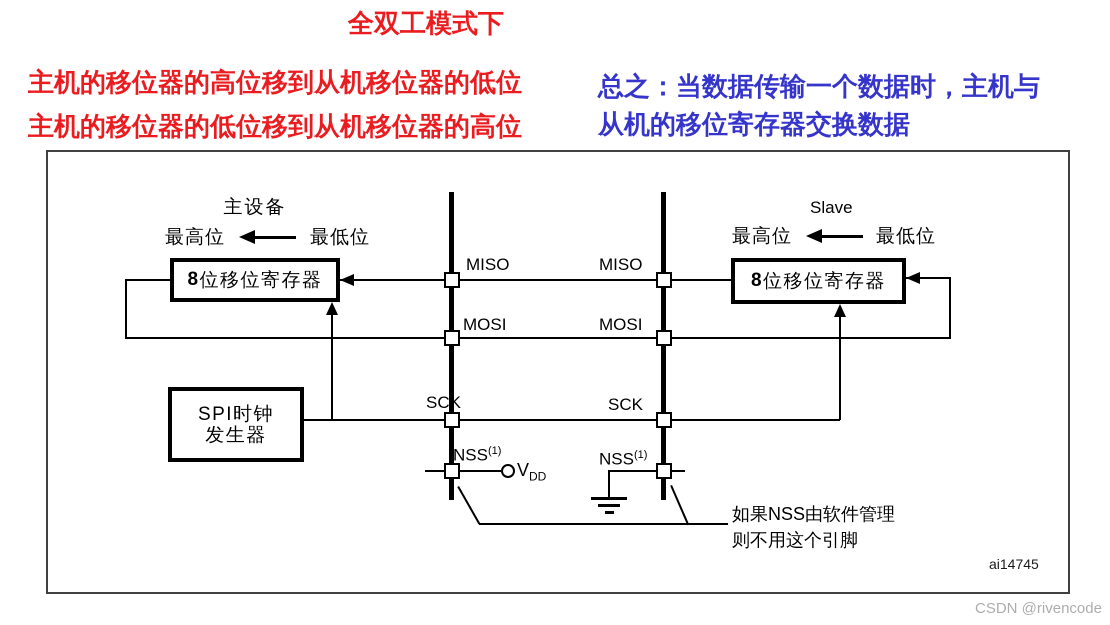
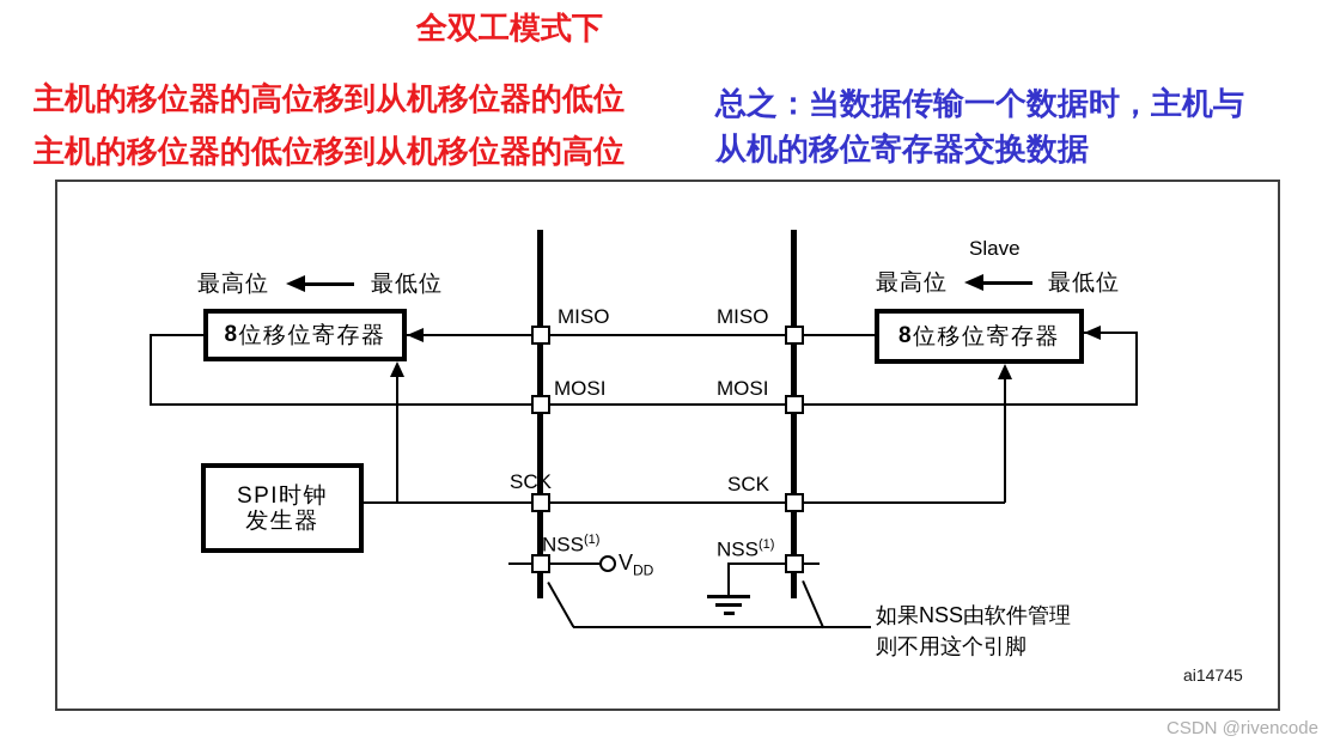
  全双工模式下
  主机的移位器的高位移到从机移位器的低位
  主机的移位器的低位移到从机移位器的高位
  总之：当数据传输一个数据时，主机与
  从机的移位寄存器交换数据
- 主设备
  Slave
  最高位
  最低位
  最高位
  最低位
  8
  位移位寄存器
  8
  位移位寄存器
  SPI时钟
  发生器
  MISO
  MISO
  MOSI
  MOSI
  SCK
  SCK
  VDD
  NSS(1)
  NSS(1)
  如果NSS由软件管理
  则不用这个引脚
  ai14745
  CSDN @rivencode
